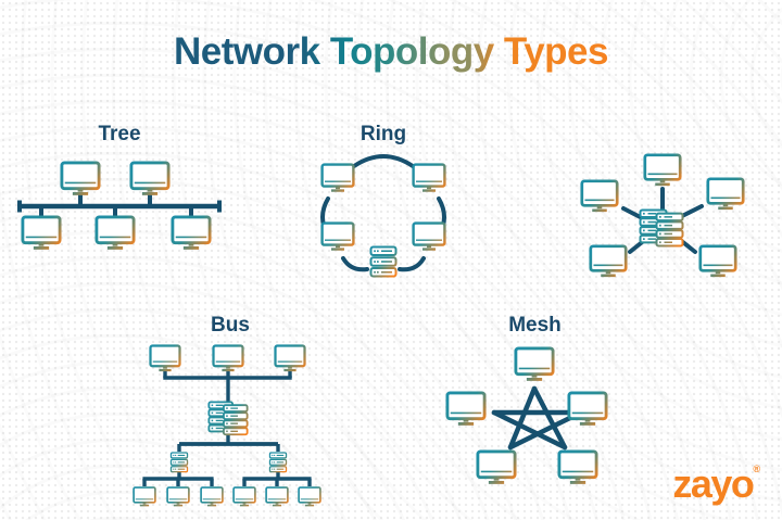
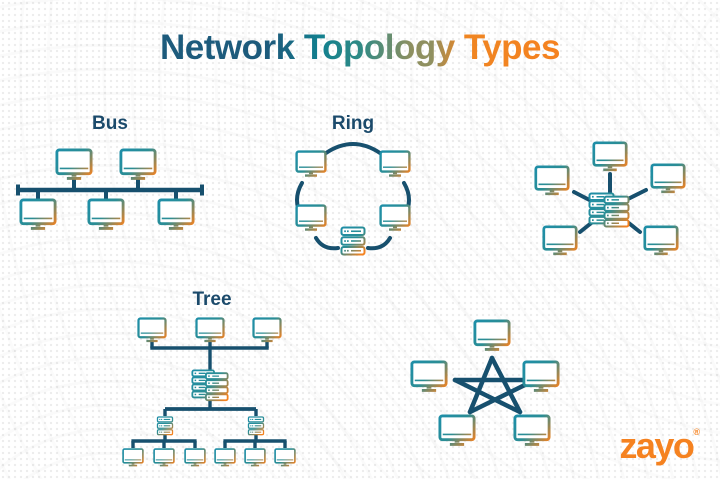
  Network Topology Types
- Tree
+ Bus
  Ring
- Bus
+ Tree
- Mesh
  zayo®
